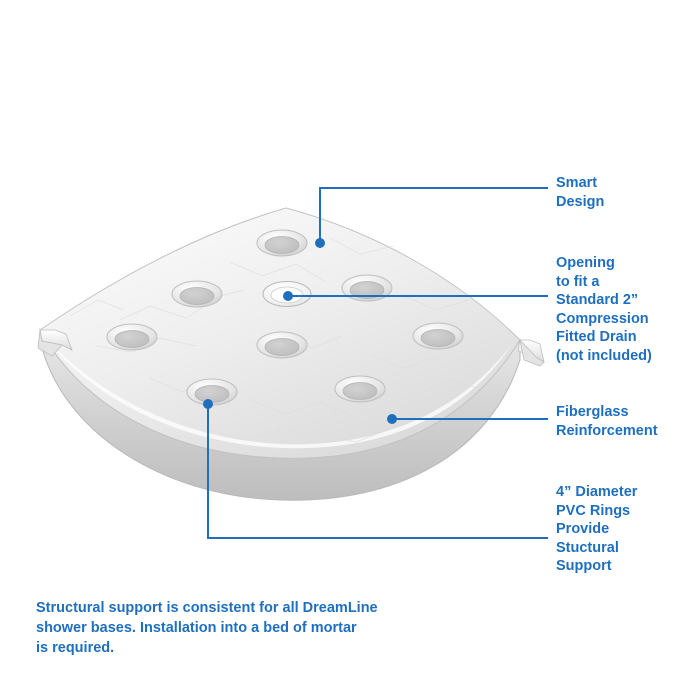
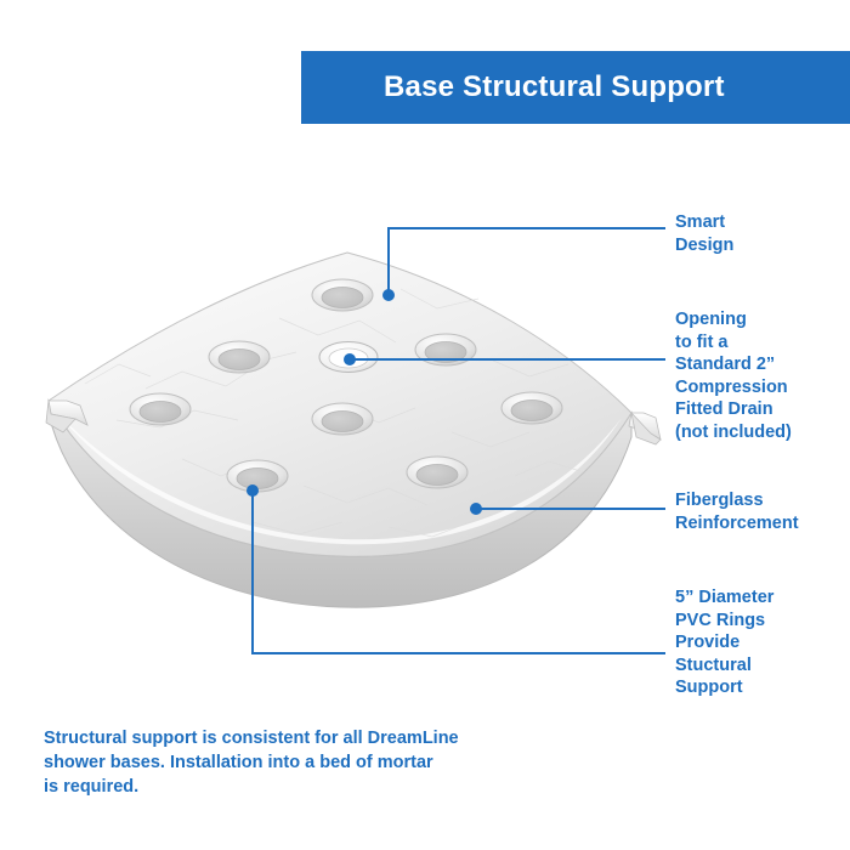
+ Base Structural Support
  Smart
  Design
  Opening
  to fit a
  Standard 2”
  Compression
  Fitted Drain
  (not included)
  Fiberglass
  Reinforcement
- 4” Diameter
+ 5” Diameter
  PVC Rings
  Provide
  Stuctural
  Support
  Structural support is consistent for all DreamLine
  shower bases. Installation into a bed of mortar
  is required.
